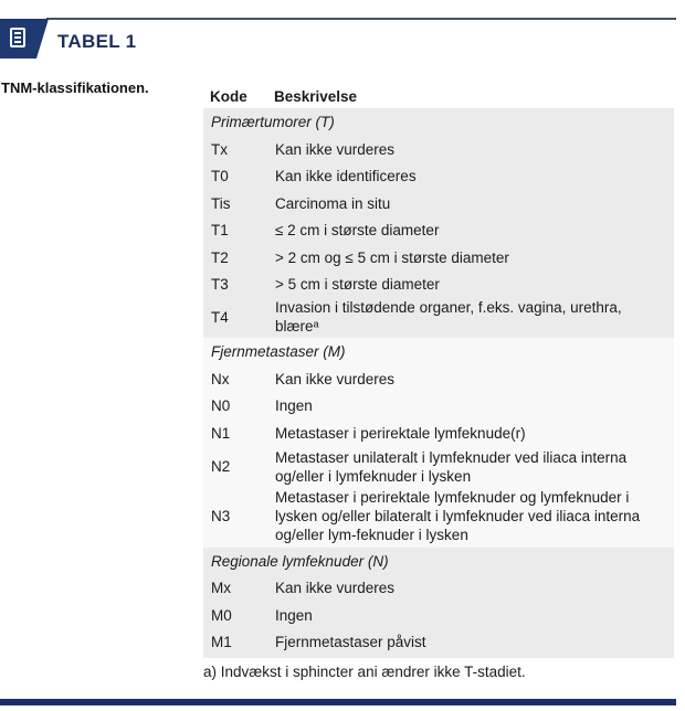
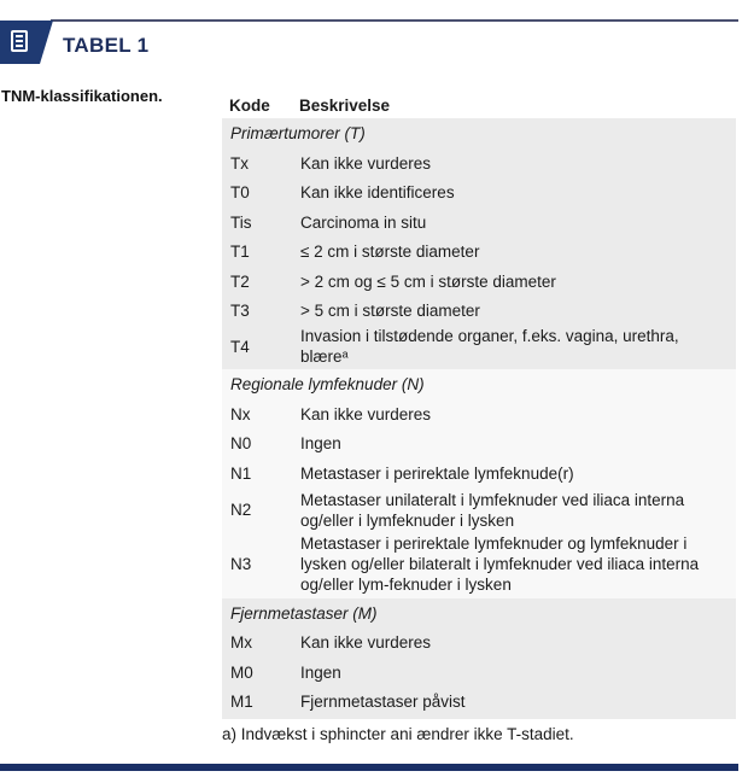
  TABEL 1
  TNM-klassifikationen.
  Kode
  Beskrivelse
  Primærtumorer (T)
  Tx
  Kan ikke vurderes
  T0
  Kan ikke identificeres
  Tis
  Carcinoma in situ
  T1
  ≤ 2 cm i største diameter
  T2
  > 2 cm og ≤ 5 cm i største diameter
  T3
  > 5 cm i største diameter
  T4
  Invasion i tilstødende organer, f.eks. vagina, urethra, blæreᵃ
- Fjernmetastaser (M)
+ Regionale lymfeknuder (N)
  Nx
  Kan ikke vurderes
  N0
  Ingen
  N1
  Metastaser i perirektale lymfeknude(r)
  N2
  Metastaser unilateralt i lymfeknuder ved iliaca interna og/eller i lymfeknuder i lysken
  N3
  Metastaser i perirektale lymfeknuder og lymfeknuder i lysken og/eller bilateralt i lymfeknuder ved iliaca interna og/eller lym-feknuder i lysken
- Regionale lymfeknuder (N)
+ Fjernmetastaser (M)
  Mx
  Kan ikke vurderes
  M0
  Ingen
  M1
  Fjernmetastaser påvist
  a) Indvækst i sphincter ani ændrer ikke T-stadiet.
